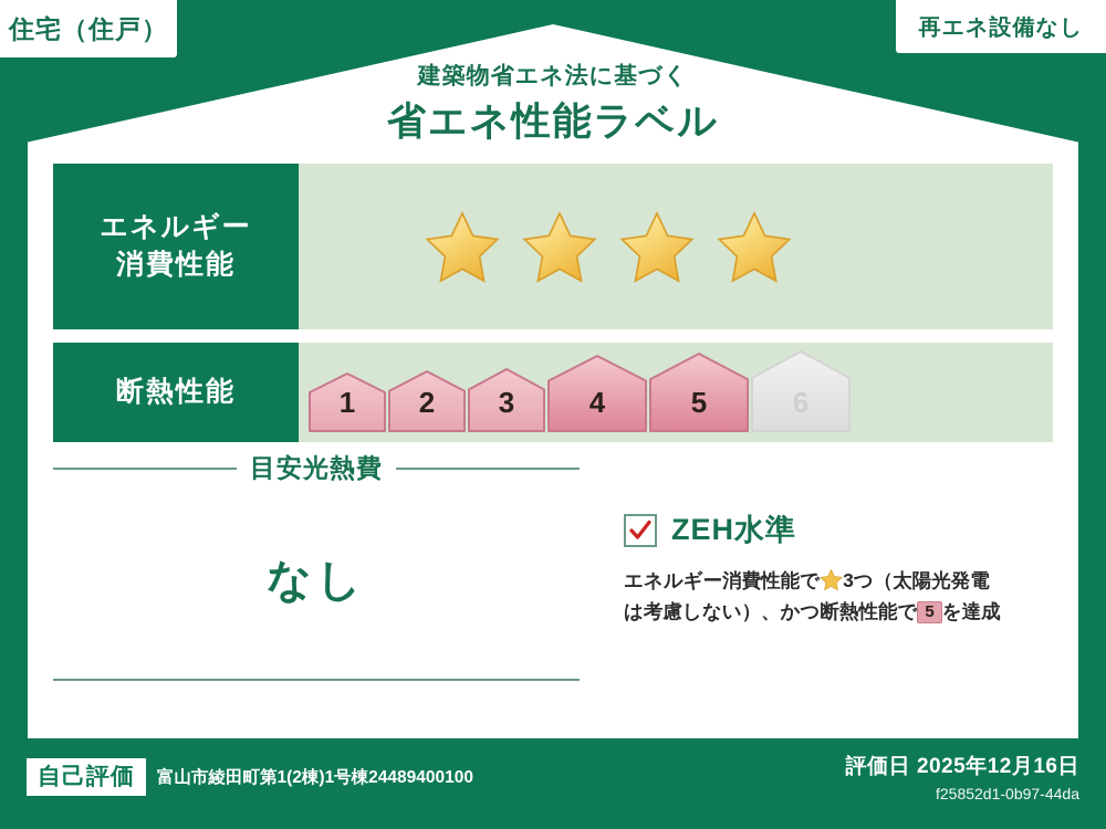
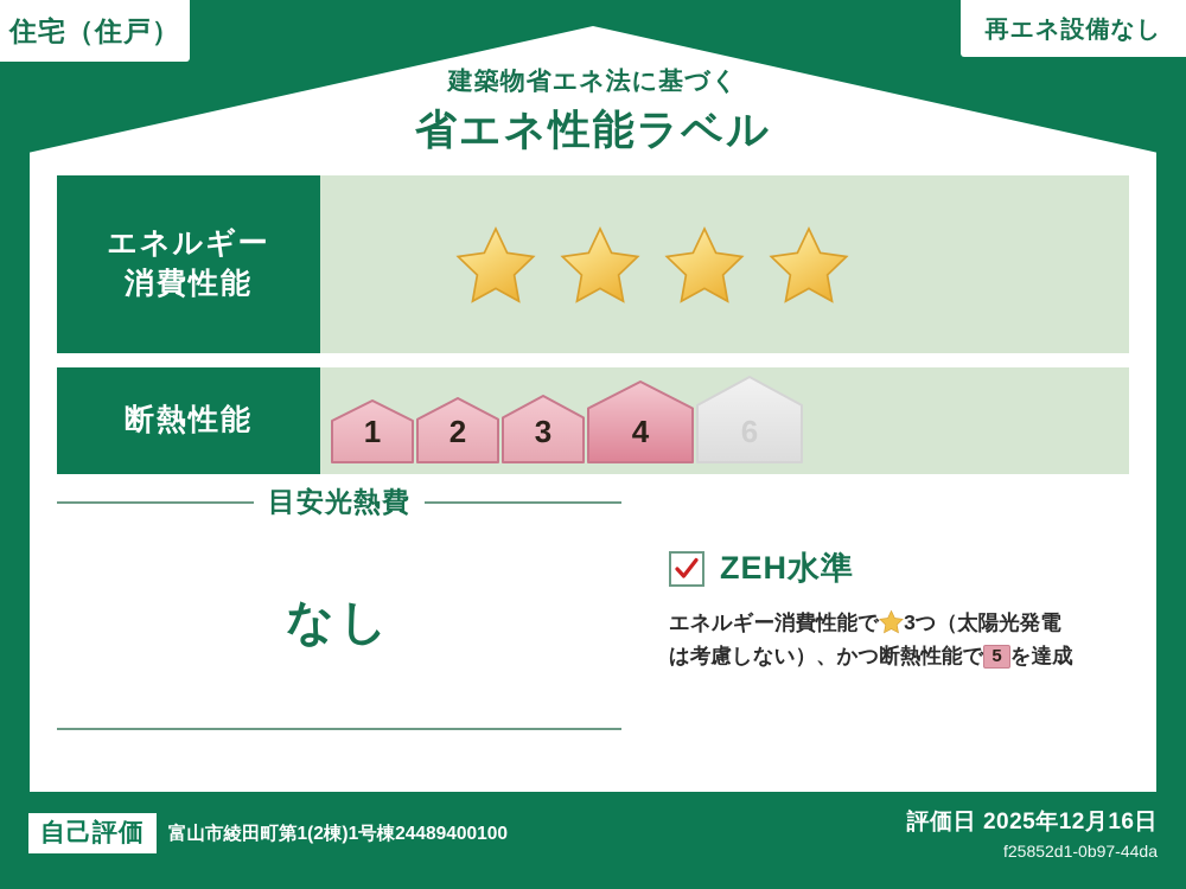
  住宅（住戸）
  再エネ設備なし
  建築物省エネ法に基づく
  省エネ性能ラベル
  エネルギー
  消費性能
  断熱性能
  1
  2
  3
  4
- 5
  6
  目安光熱費
  なし
  ZEH水準
  エネルギー消費性能で 3つ（太陽光発電
  は考慮しない）、かつ断熱性能で 5 を達成
  自己評価
  富山市綾田町第1(2棟)1号棟24489400100
  評価日 2025年12月16日
  f25852d1-0b97-44da
